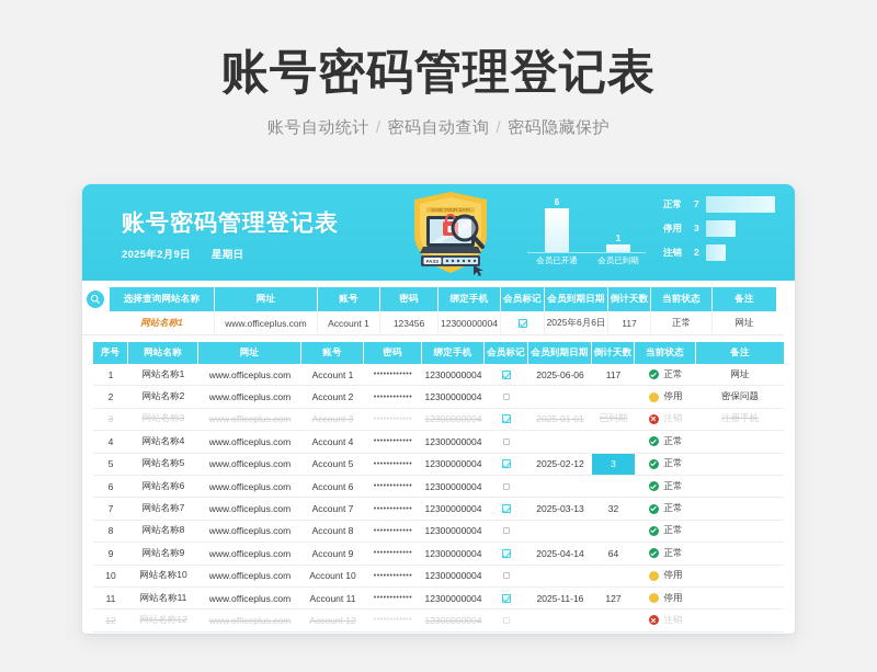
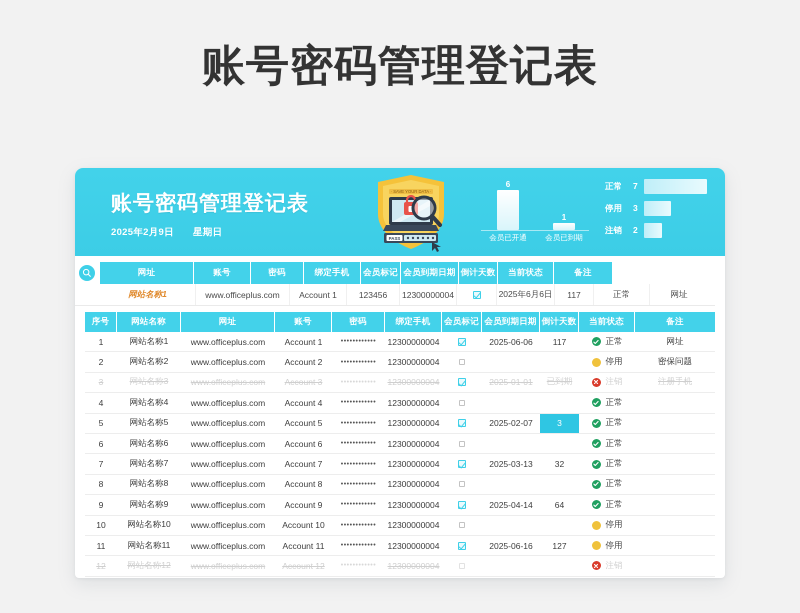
  账号密码管理登记表
- 账号自动统计 / 密码自动查询 / 密码隐藏保护
  账号密码管理登记表
  2025年2月9日
  星期日
  6
  1
  会员已开通
  会员已到期
  正常
  7
  停用
  3
  注销
  2
- 选择查询网站名称
  网址
  账号
  密码
  绑定手机
  会员标记
  会员到期日期
  倒计天数
  当前状态
  备注
  网站名称1
  www.officeplus.com
  Account 1
  123456
  12300000004
  2025年6月6日
  117
  正常
  网址
  序号
  网站名称
  网址
  账号
  密码
  绑定手机
  会员标记
  会员到期日期
  倒计天数
  当前状态
  备注
  1
  网站名称1
  www.officeplus.com
  Account 1
  12300000004
  2025-06-06
  117
  正常
  网址
  2
  网站名称2
  www.officeplus.com
  Account 2
  12300000004
  停用
  密保问题
  3
  网站名称3
  www.officeplus.com
  Account 3
  12300000004
  2025-01-01
  已到期
  注销
  注册手机
  4
  网站名称4
  www.officeplus.com
  Account 4
  12300000004
  正常
  5
  网站名称5
  www.officeplus.com
  Account 5
  12300000004
- 2025-02-12
+ 2025-02-07
  3
  正常
  6
  网站名称6
  www.officeplus.com
  Account 6
  12300000004
  正常
  7
  网站名称7
  www.officeplus.com
  Account 7
  12300000004
  2025-03-13
  32
  正常
  8
  网站名称8
  www.officeplus.com
  Account 8
  12300000004
  正常
  9
  网站名称9
  www.officeplus.com
  Account 9
  12300000004
  2025-04-14
  64
  正常
  10
  网站名称10
  www.officeplus.com
  Account 10
  12300000004
  停用
  11
  网站名称11
  www.officeplus.com
  Account 11
  12300000004
- 2025-11-16
+ 2025-06-16
  127
  停用
  12
  网站名称12
  www.officeplus.com
  Account 12
  12300000004
  注销
